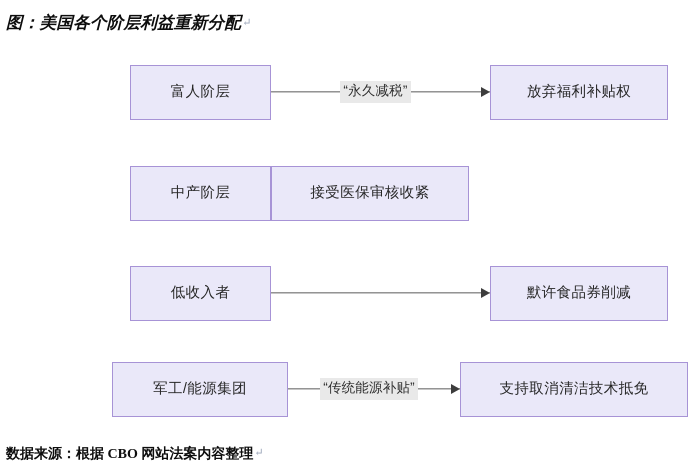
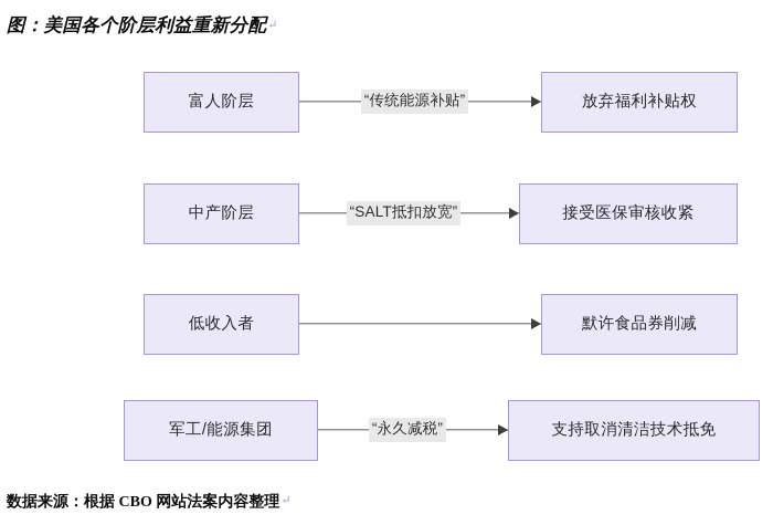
  图：美国各个阶层利益重新分配↵
  富人阶层
- “永久减税”
+ “传统能源补贴”
  放弃福利补贴权
  中产阶层
+ “SALT抵扣放宽”
  接受医保审核收紧
  低收入者
  默许食品券削减
  军工/能源集团
- “传统能源补贴”
+ “永久减税”
  支持取消清洁技术抵免
  数据来源：根据 CBO 网站法案内容整理↵
